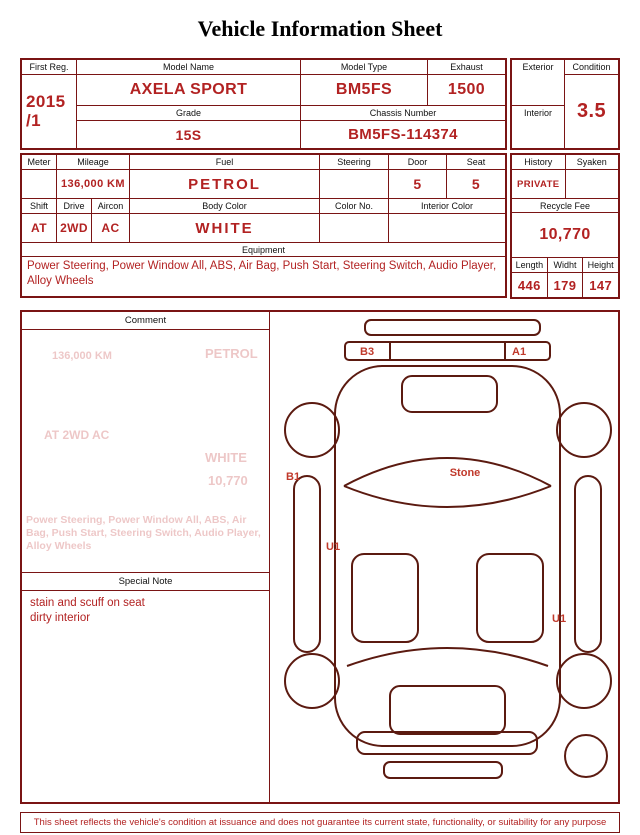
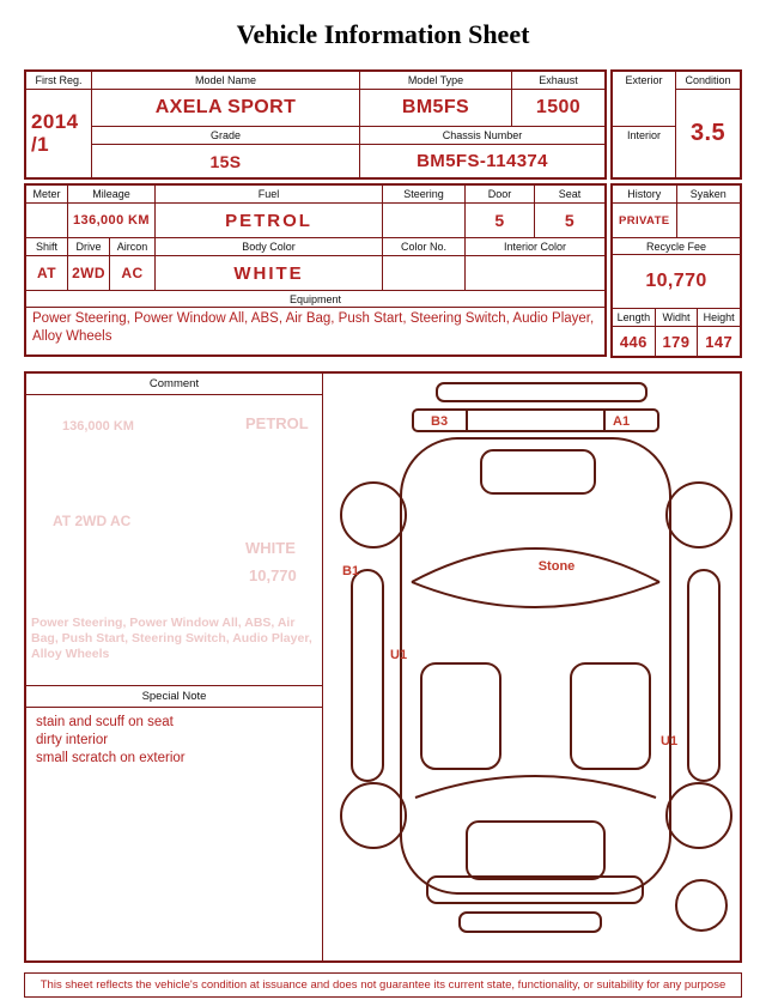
  Vehicle Information Sheet
  First Reg.
  Model Name
  Model Type
  Exhaust
- 2015
+ 2014
  /1
  AXELA SPORT
  BM5FS
  1500
  Grade
  Chassis Number
  15S
  BM5FS-114374
  Condition
  Exterior
  3.5
  Interior
  Meter
  Mileage
  Fuel
  Steering
  Door
  Seat
  136,000 KM
  PETROL
  5
  5
  Shift
  Drive
  Aircon
  Body Color
  Color No.
  Interior Color
  AT
  2WD
  AC
  WHITE
  Equipment
  Power Steering, Power Window All, ABS, Air Bag, Push Start, Steering Switch, Audio Player, Alloy Wheels
  History
  Syaken
  PRIVATE
  Recycle Fee
  10,770
  Length
  Widht
  Height
  446
  179
  147
  Comment
  136,000 KM
  PETROL
  AT 2WD AC
  WHITE
  10,770
  Power Steering, Power Window All, ABS, Air Bag, Push Start, Steering Switch, Audio Player, Alloy Wheels
  Special Note
  stain and scuff on seat
  dirty interior
+ small scratch on exterior
  B3
  A1
  B1
  U1
  U1
  Stone
  This sheet reflects the vehicle's condition at issuance and does not guarantee its current state, functionality, or suitability for any purpose
